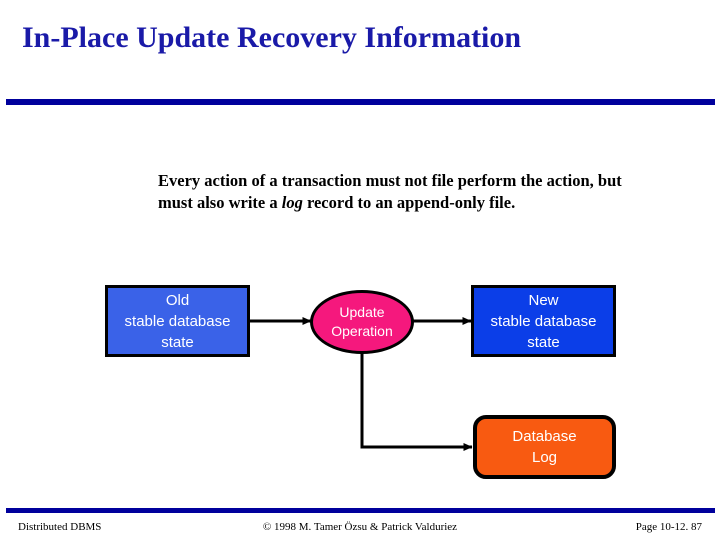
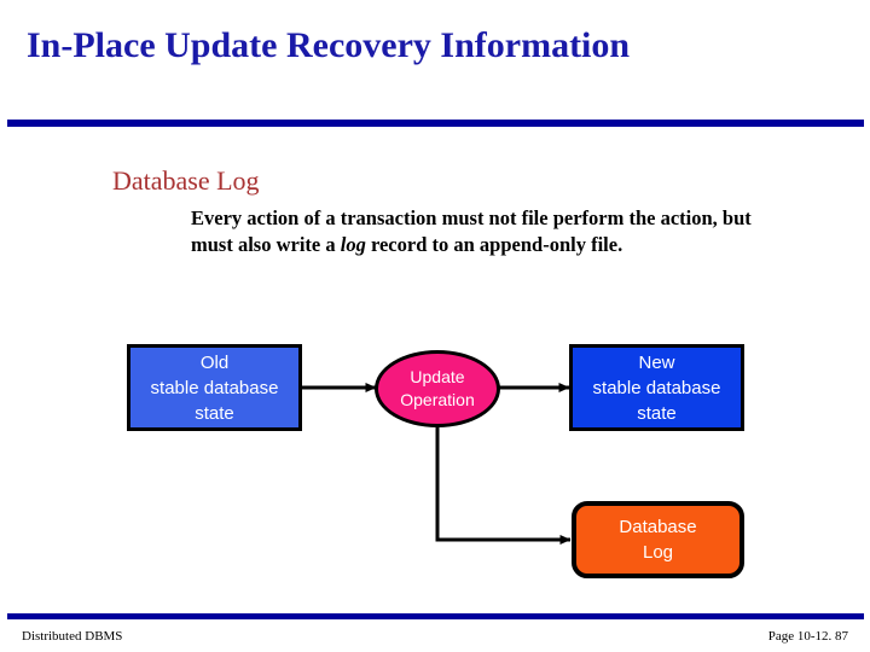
  In-Place Update Recovery Information
+ Database Log
  Every action of a transaction must not file perform the action, but must also write a log record to an append-only file.
  Old
  stable database
  state
  Update
  Operation
  New
  stable database
  state
  Database
  Log
  Distributed DBMS
- © 1998 M. Tamer Özsu & Patrick Valduriez
  Page 10-12. 87
